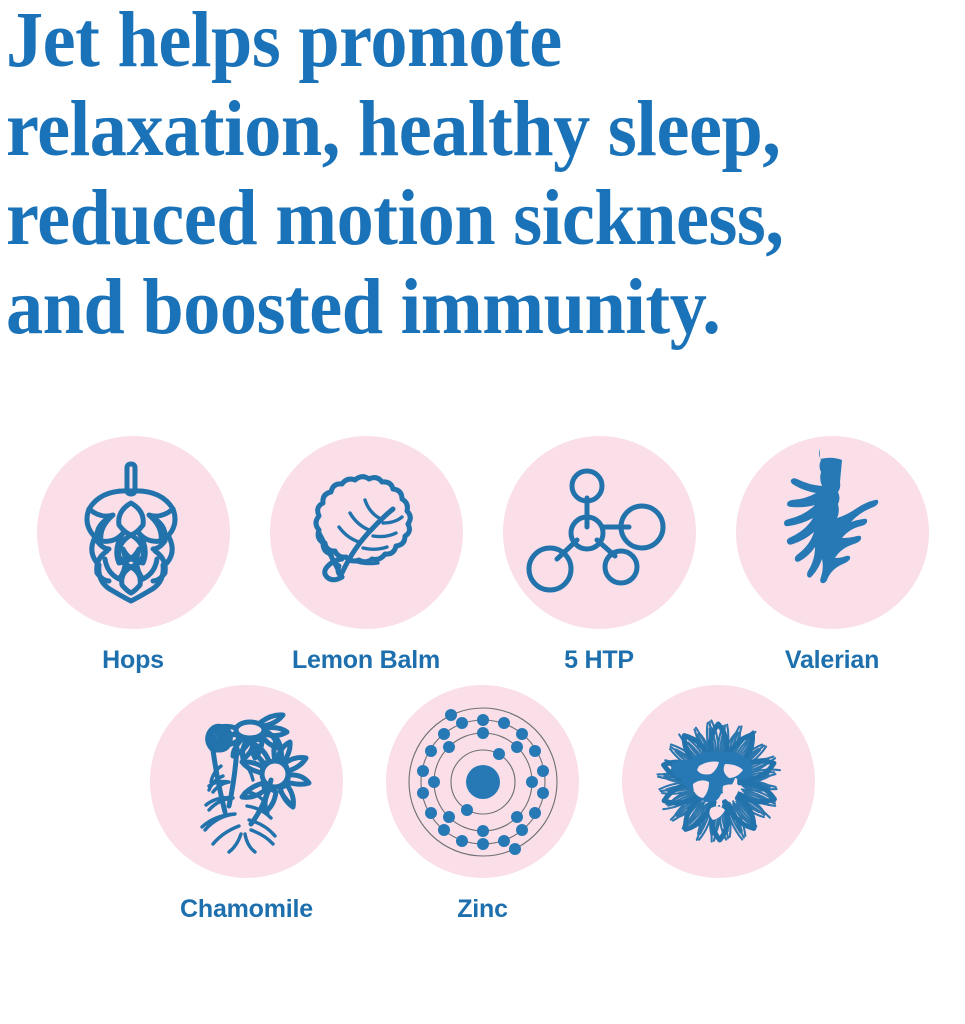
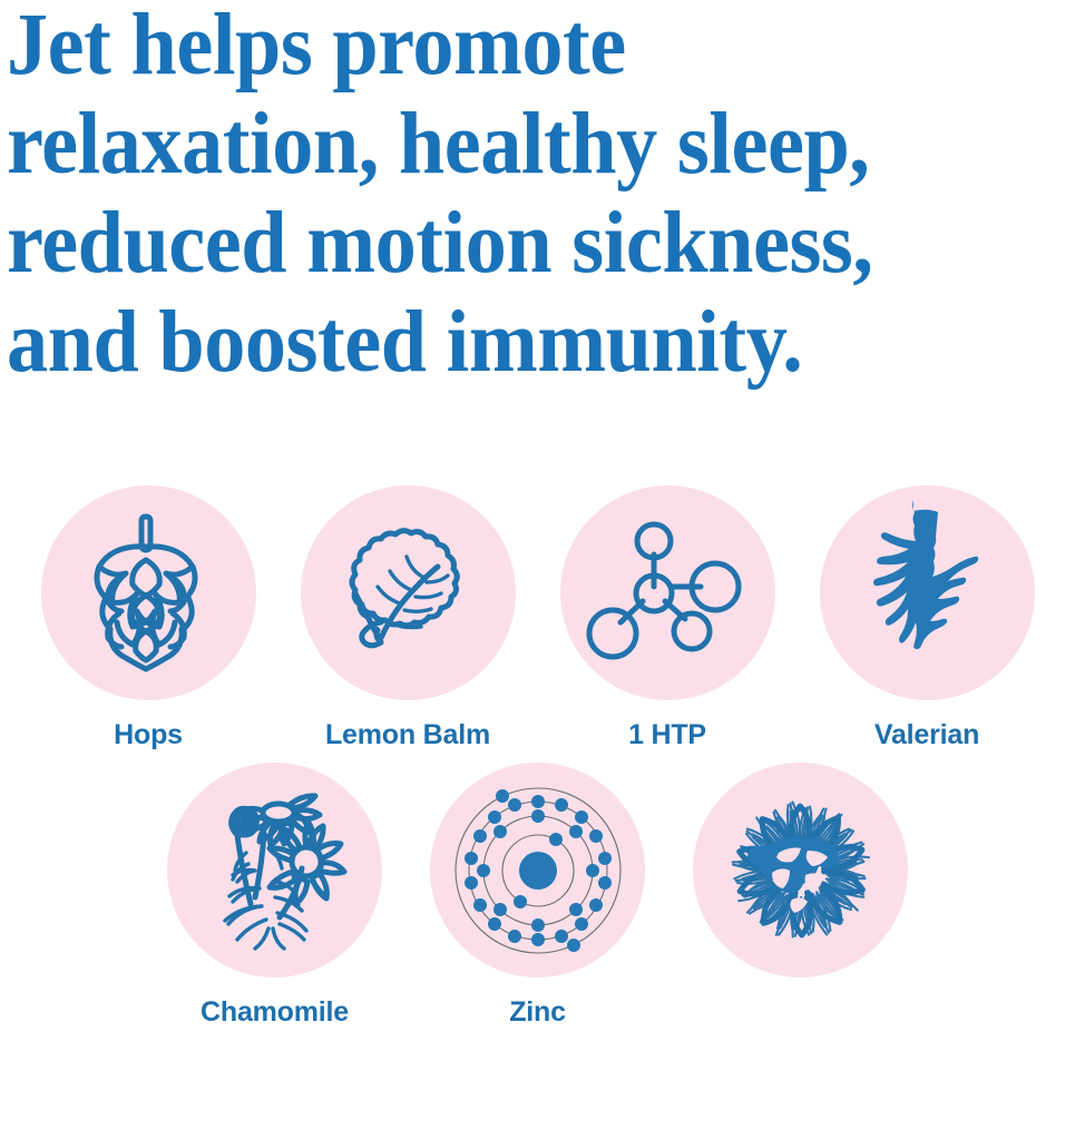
  Jet helps promote
  relaxation, healthy sleep,
  reduced motion sickness,
  and boosted immunity.
  Hops
  Lemon Balm
- 5 HTP
+ 1 HTP
  Valerian
  Chamomile
  Zinc
